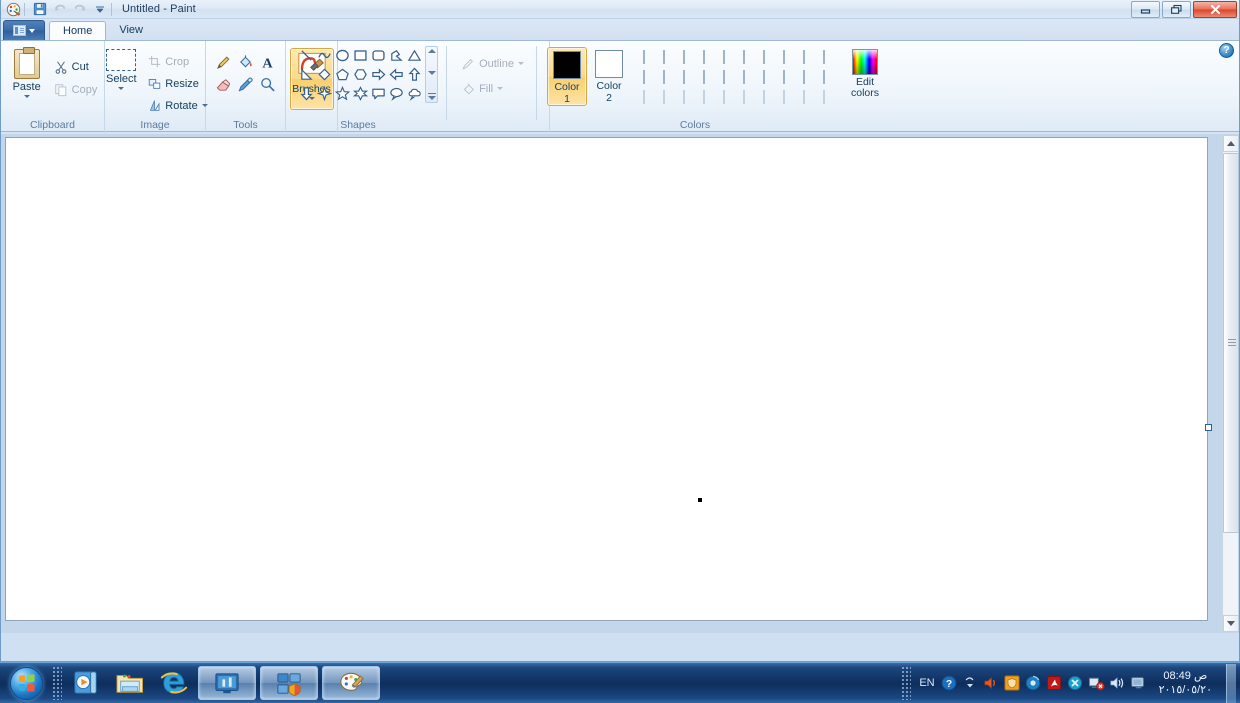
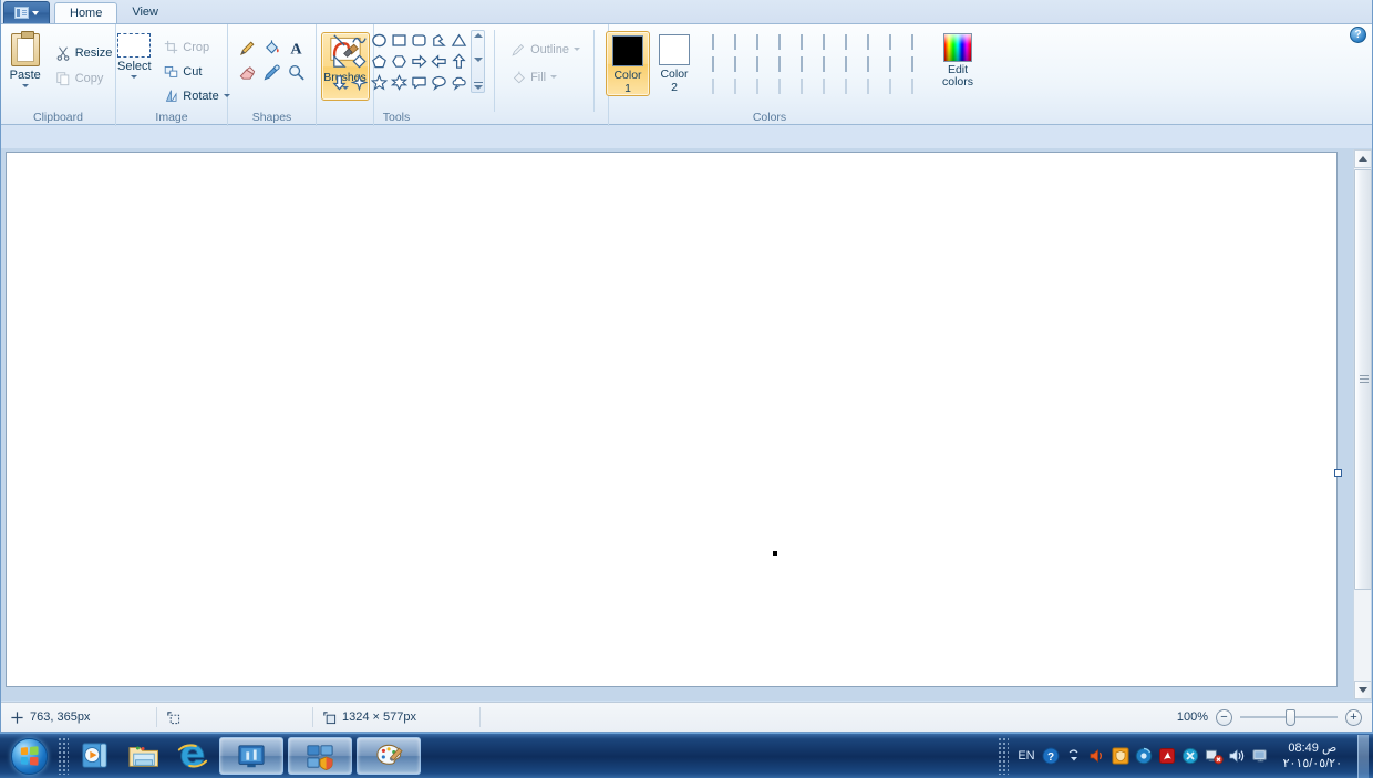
- Untitled - Paint
  Home
  View
  ?
  Paste
- Cut
+ Resize
  Copy
  Clipboard
  Select
  Crop
- Resize
+ Cut
  Rotate
  Image
  A
- Tools
+ Shapes
  Brshes
  Outline
  Fill
- Shapes
+ Tools
  Color
  1
  Color
  2
  Edit
  colors
  Colors
+ 763, 365px
+ 1324 × 577px
+ 100%
+ −
+ +
  EN
  ?
  ص 08:49
  ٢٠١٥/٠٥/٢٠
